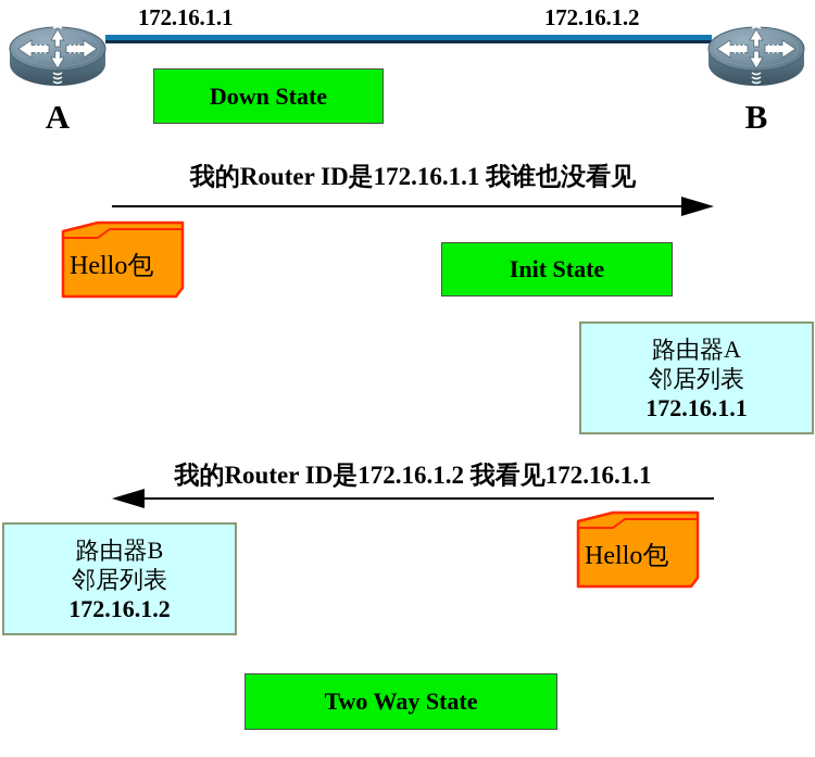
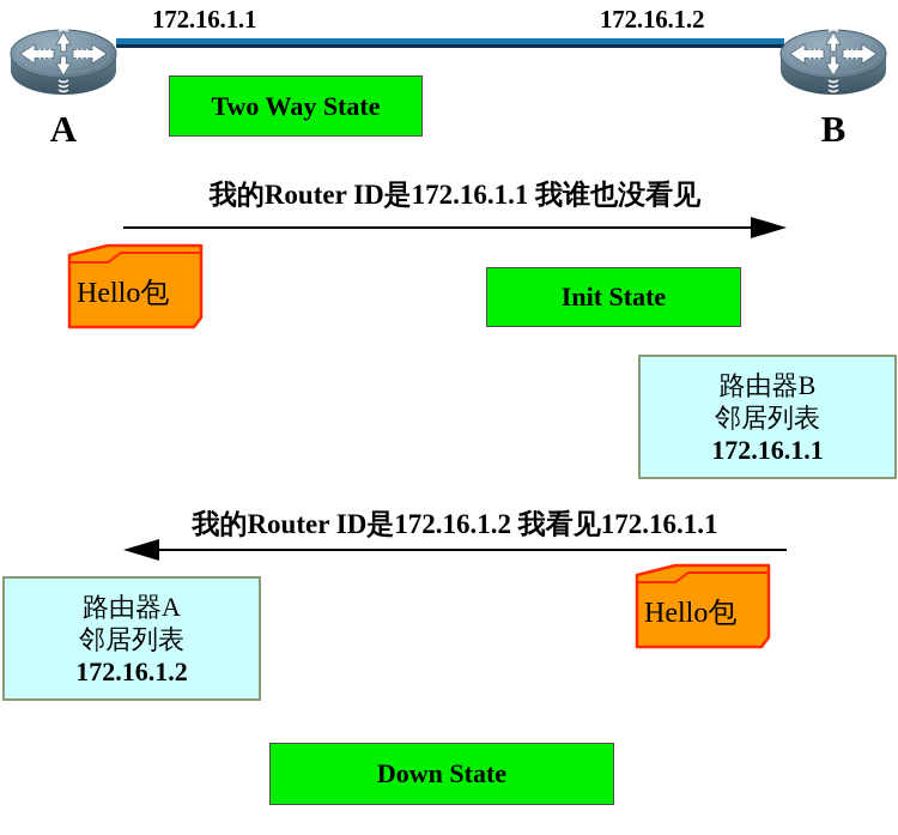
  A
  B
  172.16.1.1
  172.16.1.2
- Down State
+ Two Way State
  我的Router ID是172.16.1.1 我谁也没看见
  Hello包
  Init State
- 路由器A
+ 路由器B
  邻居列表
  172.16.1.1
  我的Router ID是172.16.1.2 我看见172.16.1.1
- 路由器B
+ 路由器A
  邻居列表
  172.16.1.2
  Hello包
- Two Way State
+ Down State
